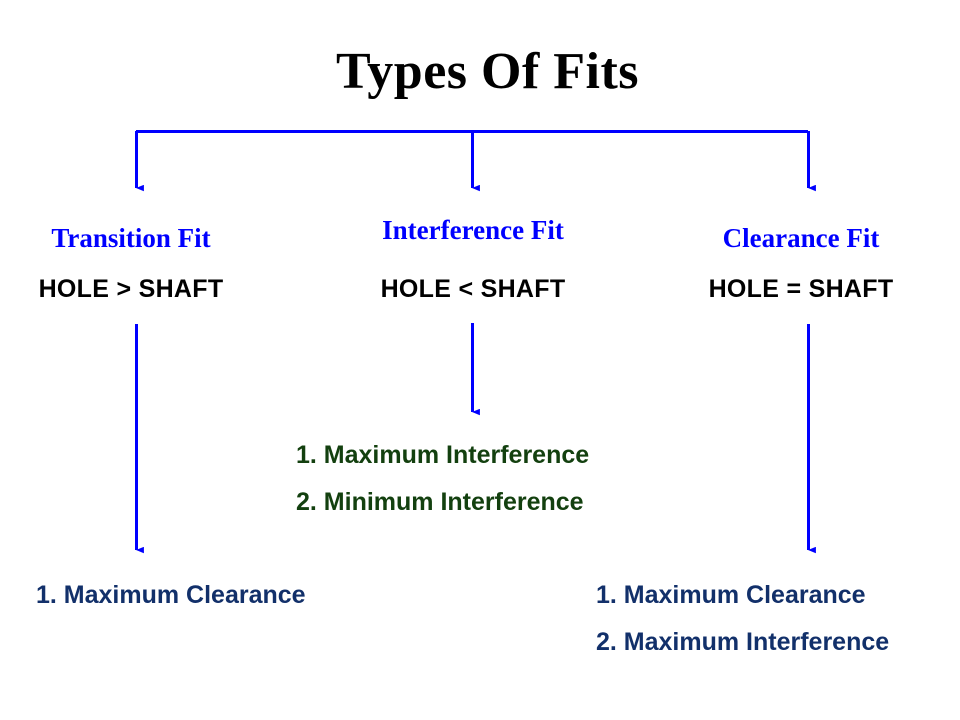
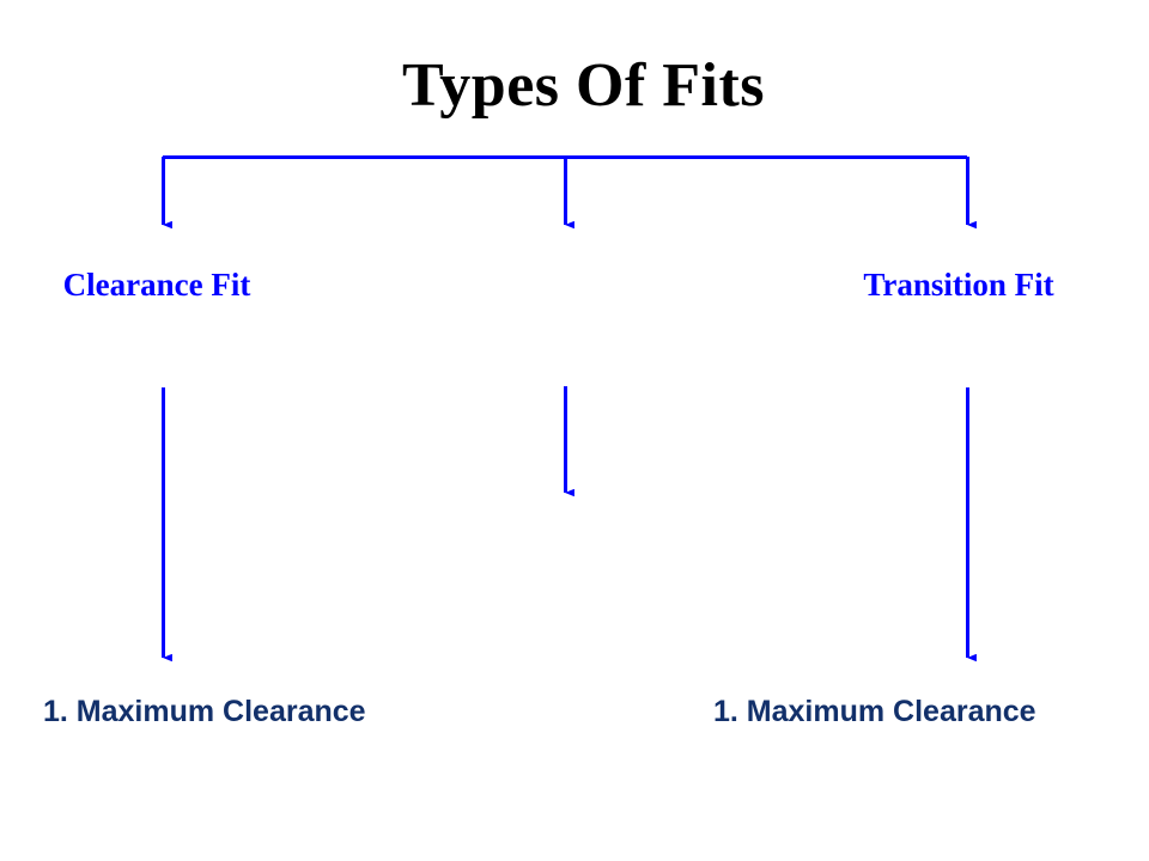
  Types Of Fits
- Transition Fit
+ Clearance Fit
- HOLE > SHAFT
- Interference Fit
- HOLE < SHAFT
- Clearance Fit
+ Transition Fit
- HOLE = SHAFT
- 1. Maximum Interference
- 2. Minimum Interference
  1. Maximum Clearance
  1. Maximum Clearance
- 2. Maximum Interference
